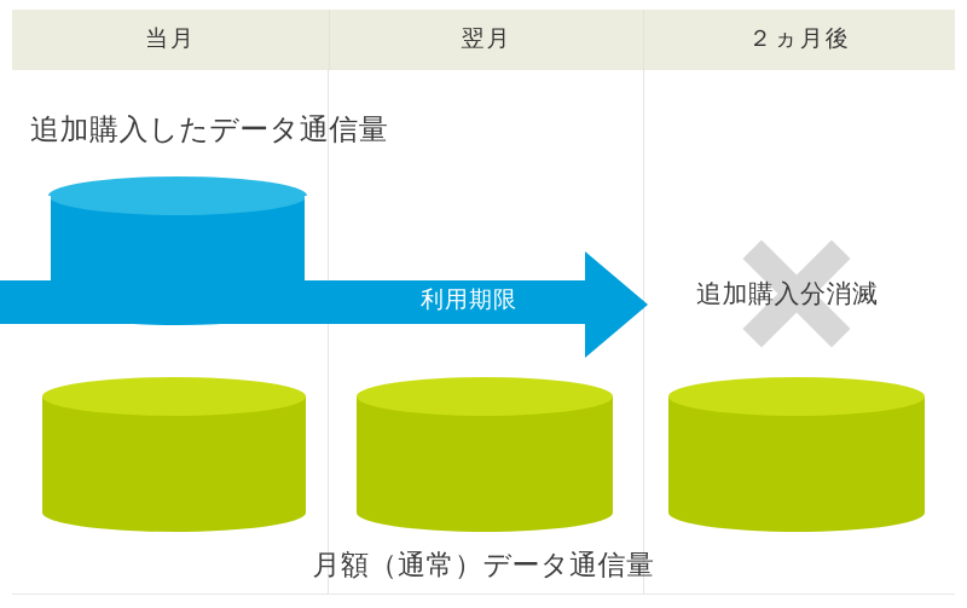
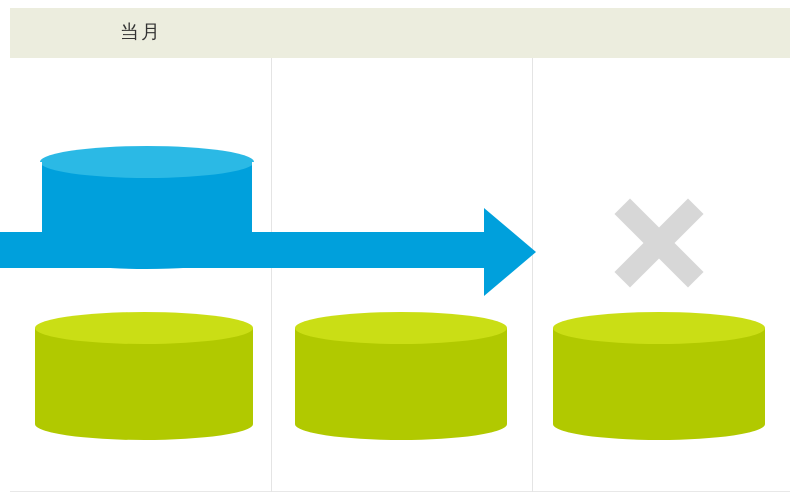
  当月
- 翌月
- ２ヵ月後
- 追加購入したデータ通信量
- 利用期限
- 追加購入分消滅
- 月額（通常）データ通信量
